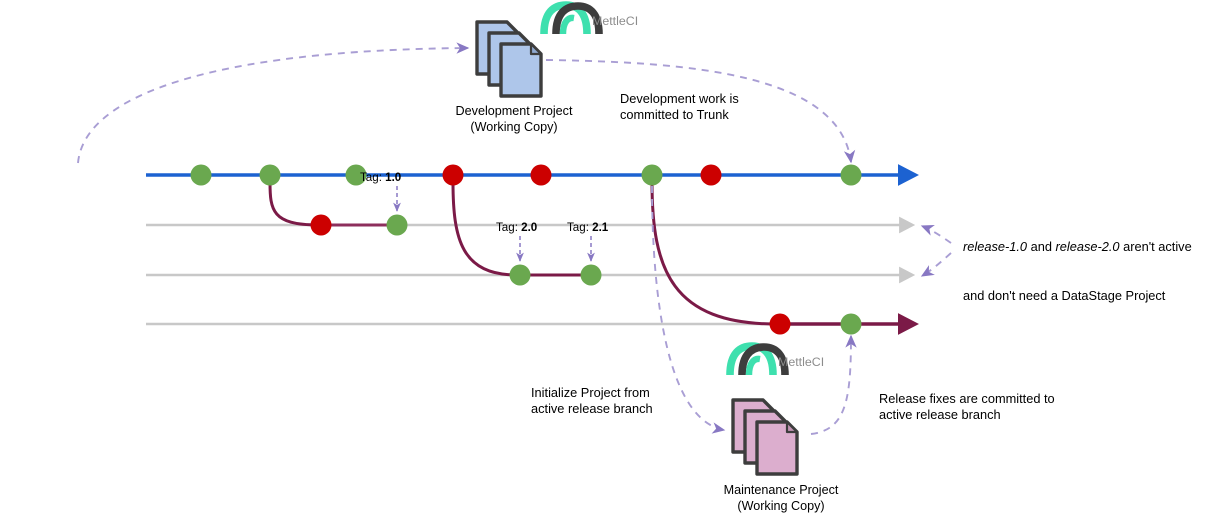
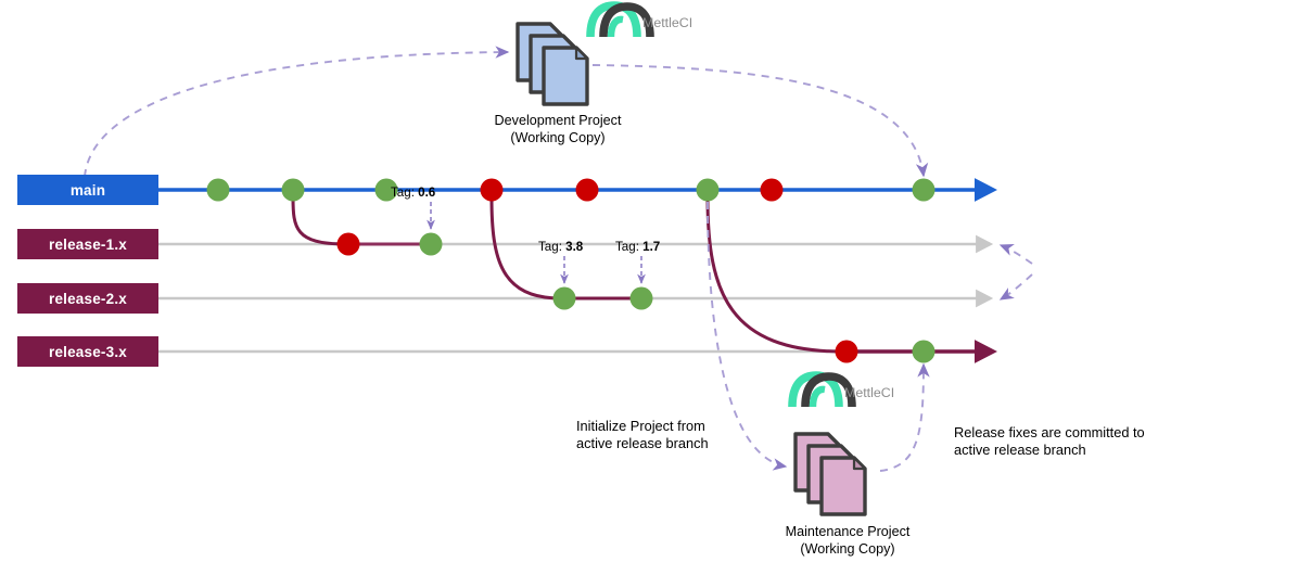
+ main
+ release-1.x
+ release-2.x
+ release-3.x
- Tag: 1.0
+ Tag: 0.6
- Tag: 2.0
+ Tag: 3.8
- Tag: 2.1
+ Tag: 1.7
  MettleCI
  MettleCI
  Development Project
  (Working Copy)
  Maintenance Project
  (Working Copy)
- Development work is
- committed to Trunk
- release-1.0 and release-2.0 aren't active
- and don't need a DataStage Project
  Initialize Project from
  active release branch
  Release fixes are committed to
  active release branch
